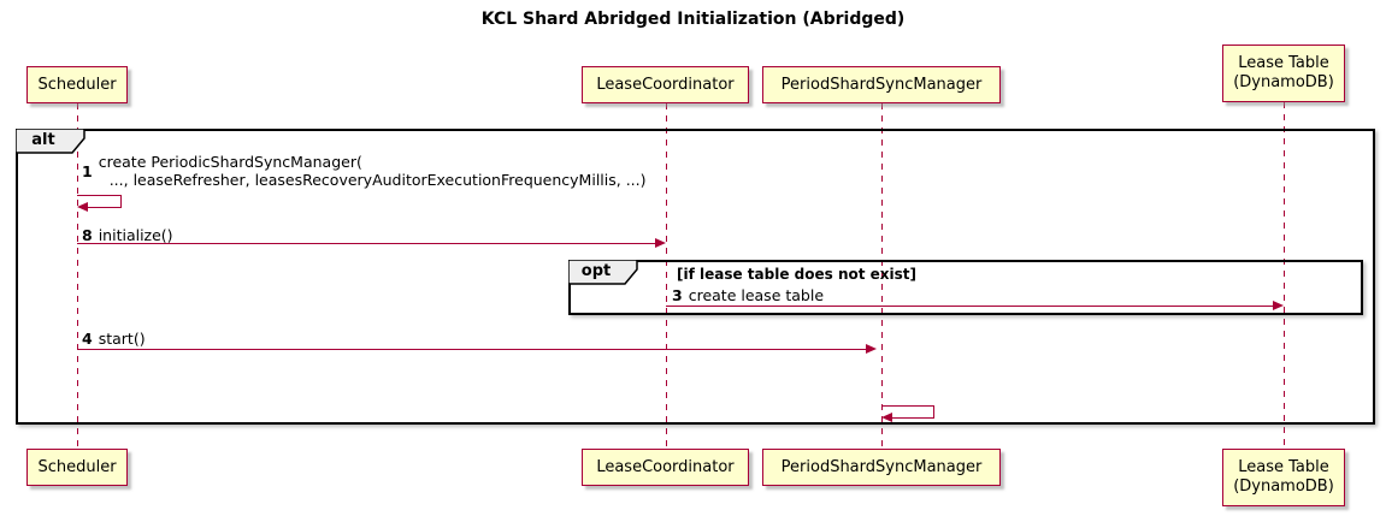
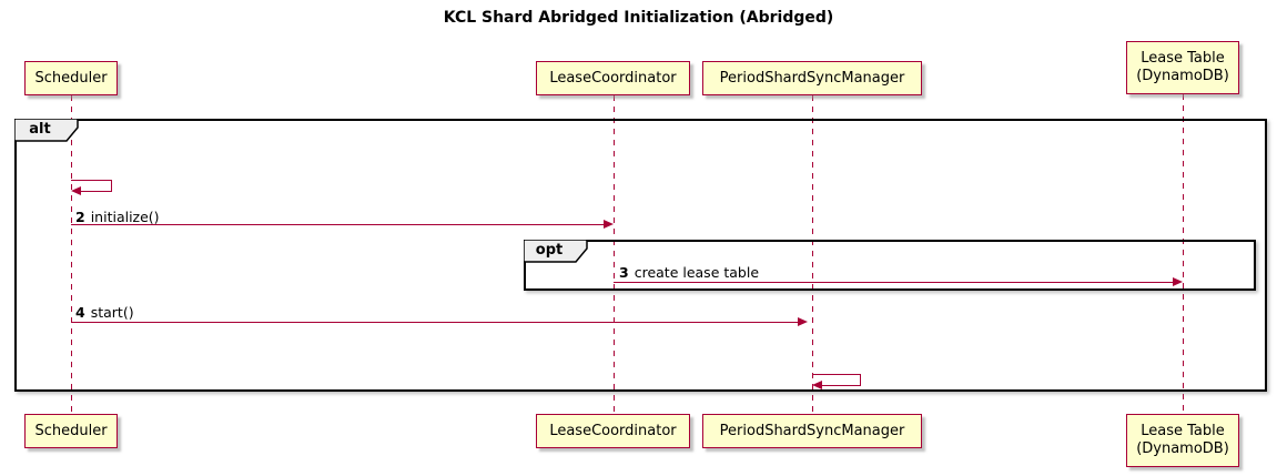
  KCL Shard Abridged Initialization (Abridged)
  Scheduler
  LeaseCoordinator
  PeriodShardSyncManager
  Lease Table
  (DynamoDB)
  Scheduler
  LeaseCoordinator
  PeriodShardSyncManager
  Lease Table
  (DynamoDB)
  alt
  opt
- [if lease table does not exist]
- 1
- create PeriodicShardSyncManager(
- ..., leaseRefresher, leasesRecoveryAuditorExecutionFrequencyMillis, ...)
- 8
+ 2
  initialize()
  3
  create lease table
  4
  start()
